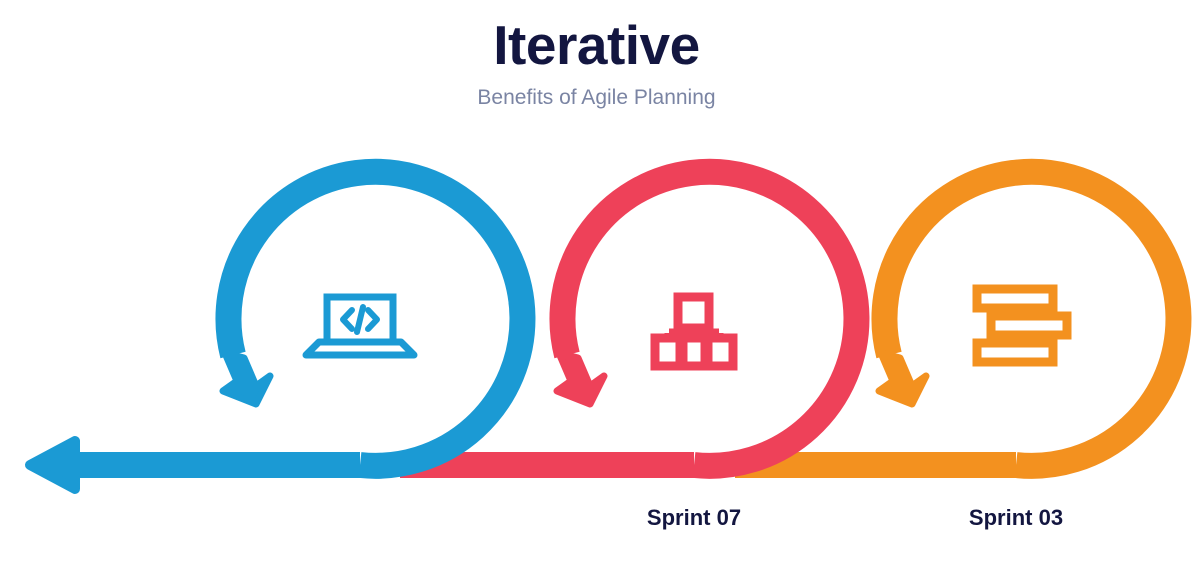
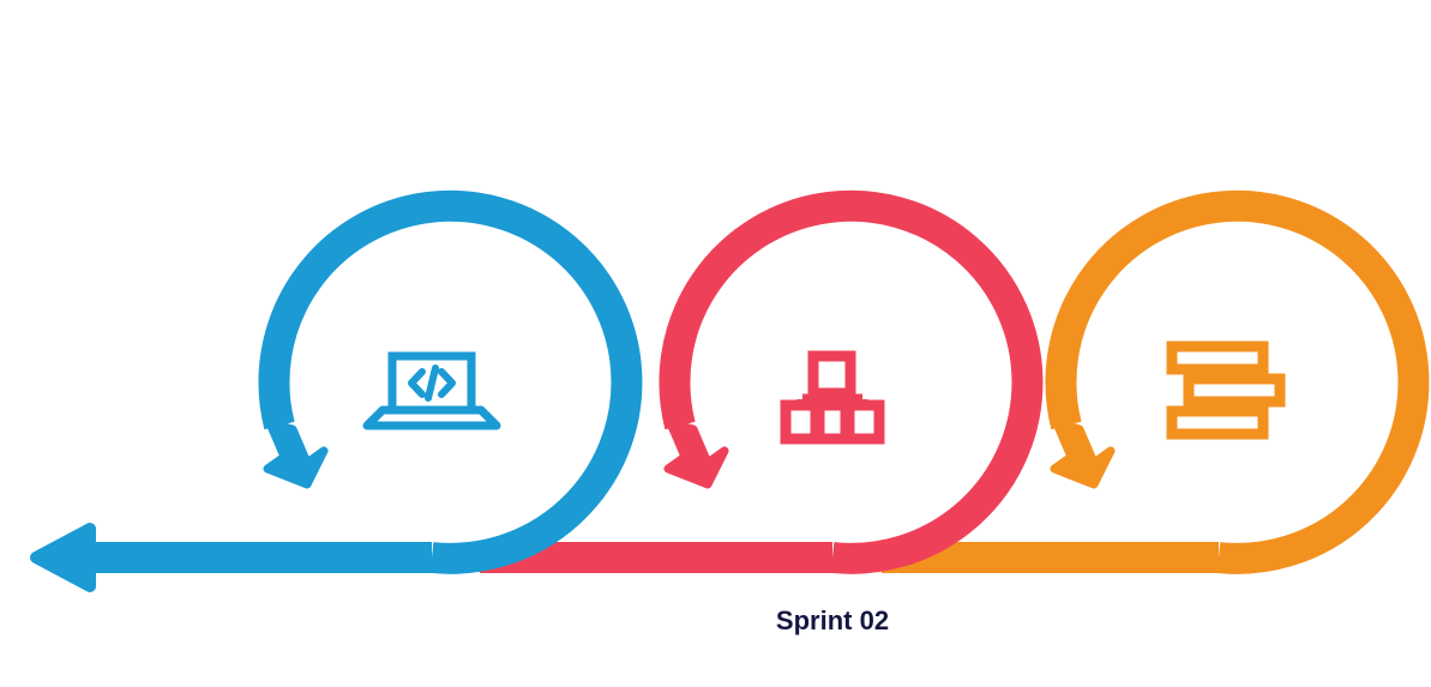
- Iterative
- Benefits of Agile Planning
- Sprint 07
+ Sprint 02
- Sprint 03
